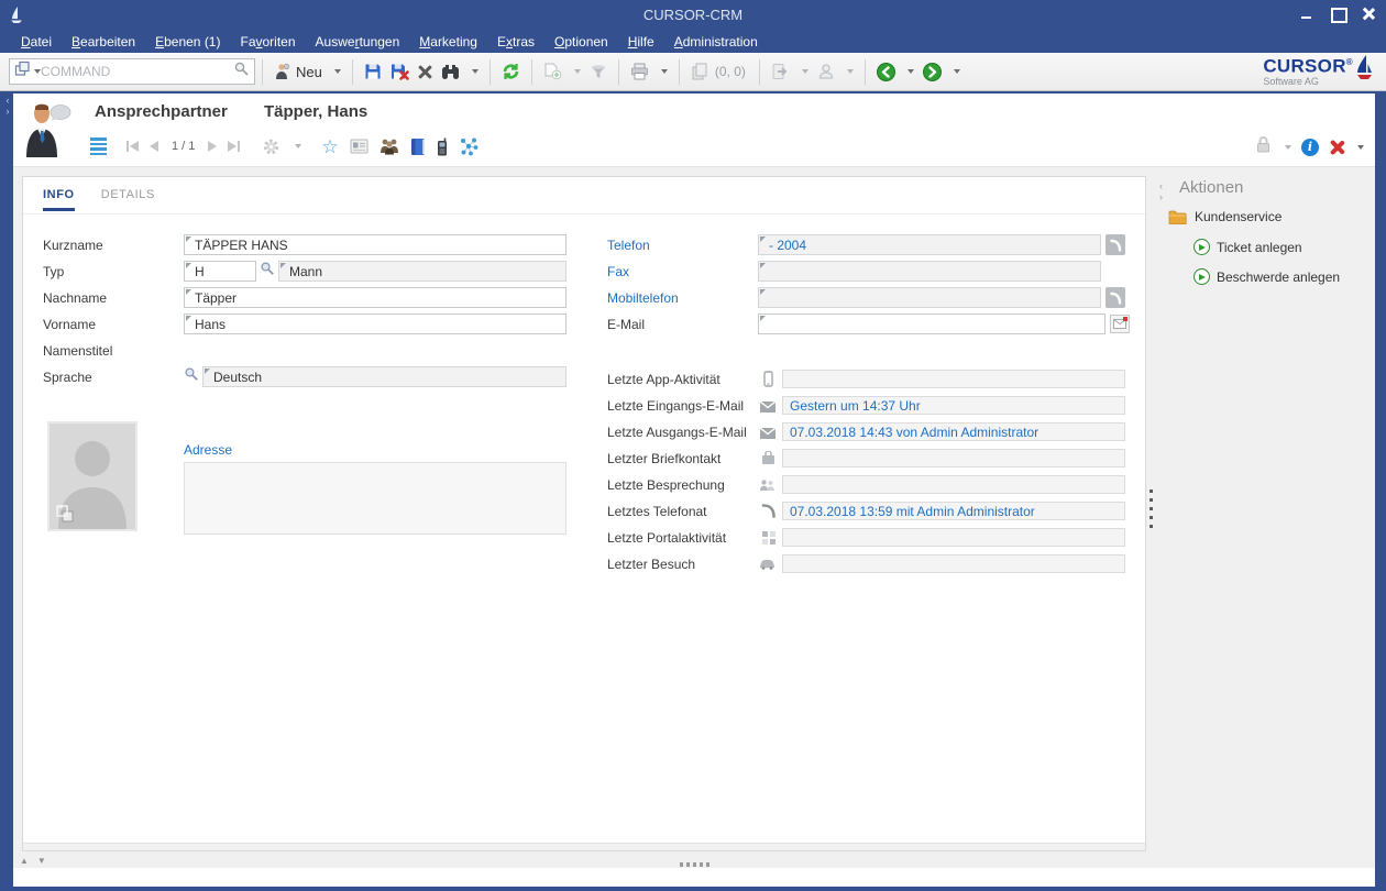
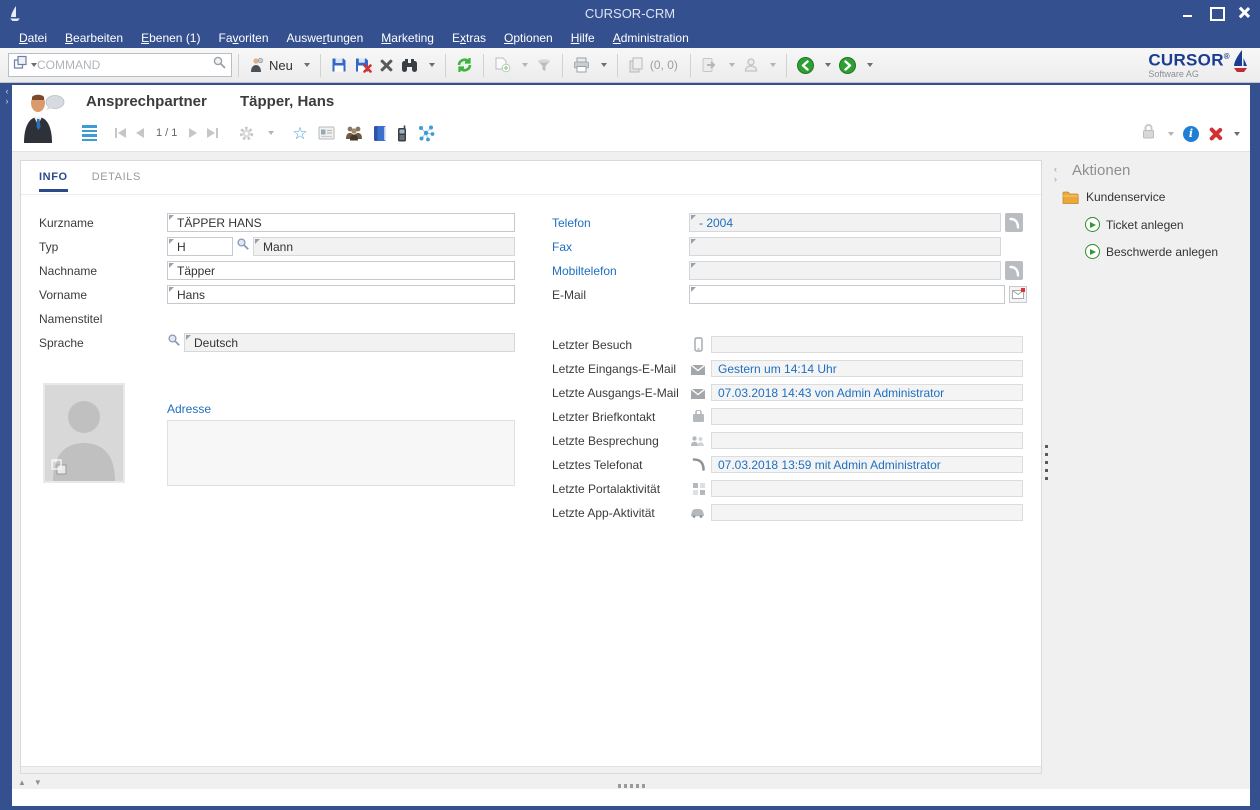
  CURSOR-CRM
  Datei
  Bearbeiten
  Ebenen (1)
  Favoriten
  Auswertungen
  Marketing
  Extras
  Optionen
  Hilfe
  Administration
  COMMAND
  Neu
  (0, 0)
  CURSOR®
  Software AG
  ‹
  ›
  Ansprechpartner
  Täpper, Hans
  1 / 1
  ☆
  i
  INFO
  DETAILS
  Kurzname
  Typ
  Nachname
  Vorname
  Namenstitel
  Sprache
  TÄPPER HANS
  H
  Mann
  Täpper
  Hans
  Deutsch
  Adresse
  Telefon
  Fax
  Mobiltelefon
  E-Mail
  - 2004
- Letzte App-Aktivität
+ Letzter Besuch
  Letzte Eingangs-E-Mail
- Gestern um 14:37 Uhr
+ Gestern um 14:14 Uhr
  Letzte Ausgangs-E-Mail
  07.03.2018 14:43 von Admin Administrator
  Letzter Briefkontakt
  Letzte Besprechung
  Letztes Telefonat
  07.03.2018 13:59 mit Admin Administrator
  Letzte Portalaktivität
- Letzter Besuch
+ Letzte App-Aktivität
  ‹
  ›
  Aktionen
  Kundenservice
  Ticket anlegen
  Beschwerde anlegen
  ▲
  ▼
